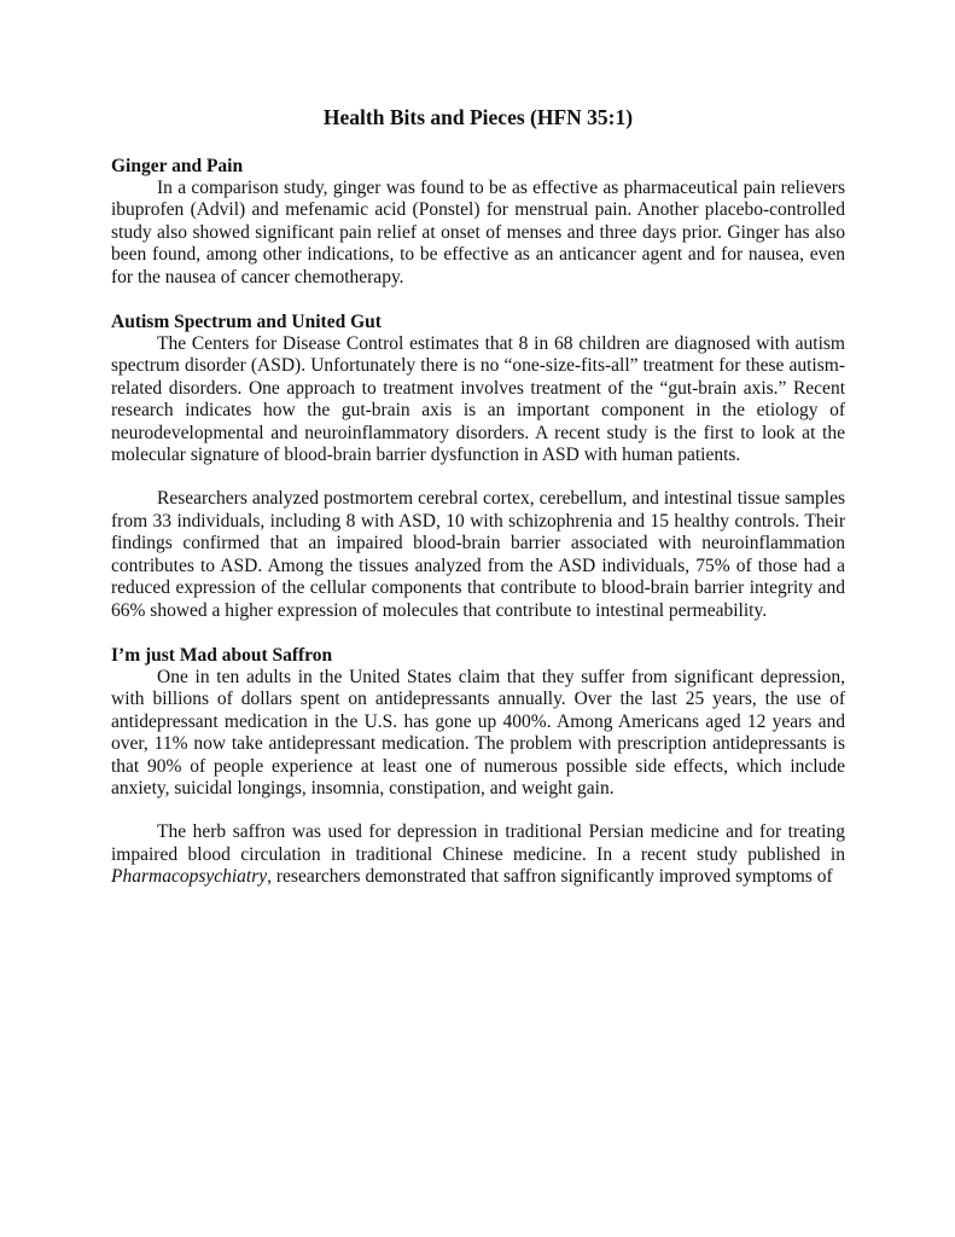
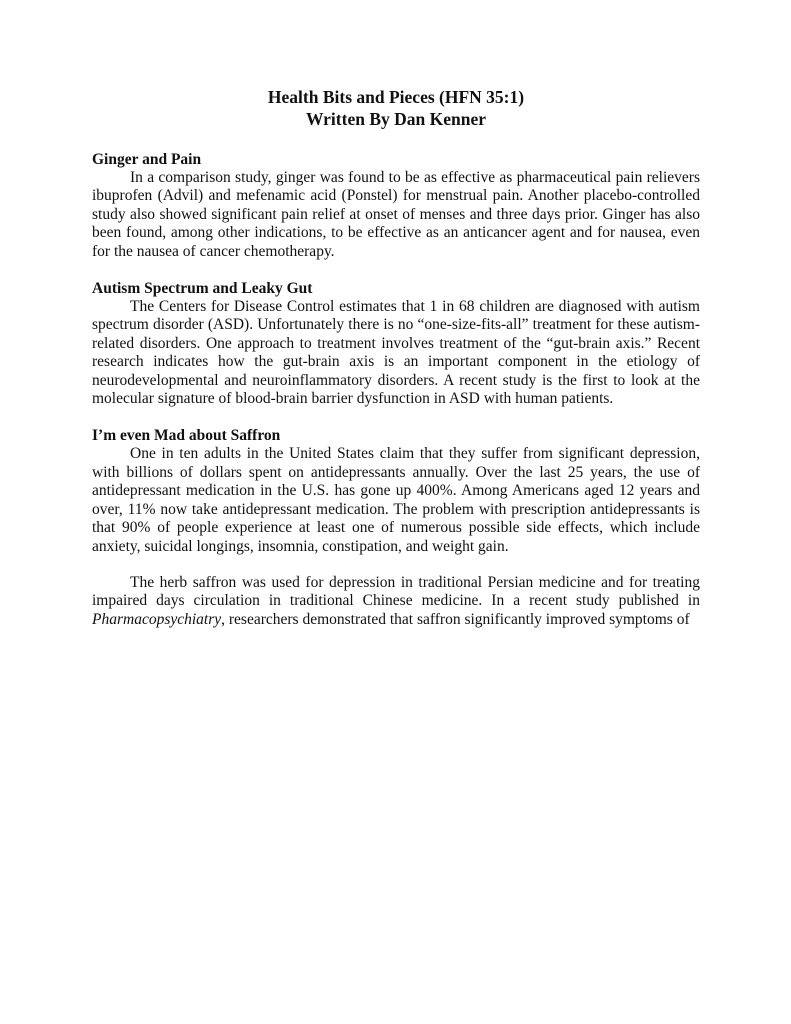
  Health Bits and Pieces (HFN 35:1)
+ Written By Dan Kenner
  Ginger and Pain
  In a comparison study, ginger was found to be as effective as pharmaceutical pain relievers ibuprofen (Advil) and mefenamic acid (Ponstel) for menstrual pain. Another placebo-controlled study also showed significant pain relief at onset of menses and three days prior. Ginger has also been found, among other indications, to be effective as an anticancer agent and for nausea, even for the nausea of cancer chemotherapy.
- Autism Spectrum and United Gut
+ Autism Spectrum and Leaky Gut
- The Centers for Disease Control estimates that 8 in 68 children are diagnosed with autism spectrum disorder (ASD). Unfortunately there is no “one-size-fits-all” treatment for these autism-related disorders. One approach to treatment involves treatment of the “gut-brain axis.” Recent research indicates how the gut-brain axis is an important component in the etiology of neurodevelopmental and neuroinflammatory disorders. A recent study is the first to look at the molecular signature of blood-brain barrier dysfunction in ASD with human patients.
+ The Centers for Disease Control estimates that 1 in 68 children are diagnosed with autism spectrum disorder (ASD). Unfortunately there is no “one-size-fits-all” treatment for these autism-related disorders. One approach to treatment involves treatment of the “gut-brain axis.” Recent research indicates how the gut-brain axis is an important component in the etiology of neurodevelopmental and neuroinflammatory disorders. A recent study is the first to look at the molecular signature of blood-brain barrier dysfunction in ASD with human patients.
- Researchers analyzed postmortem cerebral cortex, cerebellum, and intestinal tissue samples from 33 individuals, including 8 with ASD, 10 with schizophrenia and 15 healthy controls. Their findings confirmed that an impaired blood-brain barrier associated with neuroinflammation contributes to ASD. Among the tissues analyzed from the ASD individuals, 75% of those had a reduced expression of the cellular components that contribute to blood-brain barrier integrity and 66% showed a higher expression of molecules that contribute to intestinal permeability.
- I’m just Mad about Saffron
+ I’m even Mad about Saffron
  One in ten adults in the United States claim that they suffer from significant depression, with billions of dollars spent on antidepressants annually. Over the last 25 years, the use of antidepressant medication in the U.S. has gone up 400%. Among Americans aged 12 years and over, 11% now take antidepressant medication. The problem with prescription antidepressants is that 90% of people experience at least one of numerous possible side effects, which include anxiety, suicidal longings, insomnia, constipation, and weight gain.
- The herb saffron was used for depression in traditional Persian medicine and for treating impaired blood circulation in traditional Chinese medicine. In a recent study published in Pharmacopsychiatry, researchers demonstrated that saffron significantly improved symptoms of
+ The herb saffron was used for depression in traditional Persian medicine and for treating impaired days circulation in traditional Chinese medicine. In a recent study published in Pharmacopsychiatry, researchers demonstrated that saffron significantly improved symptoms of
